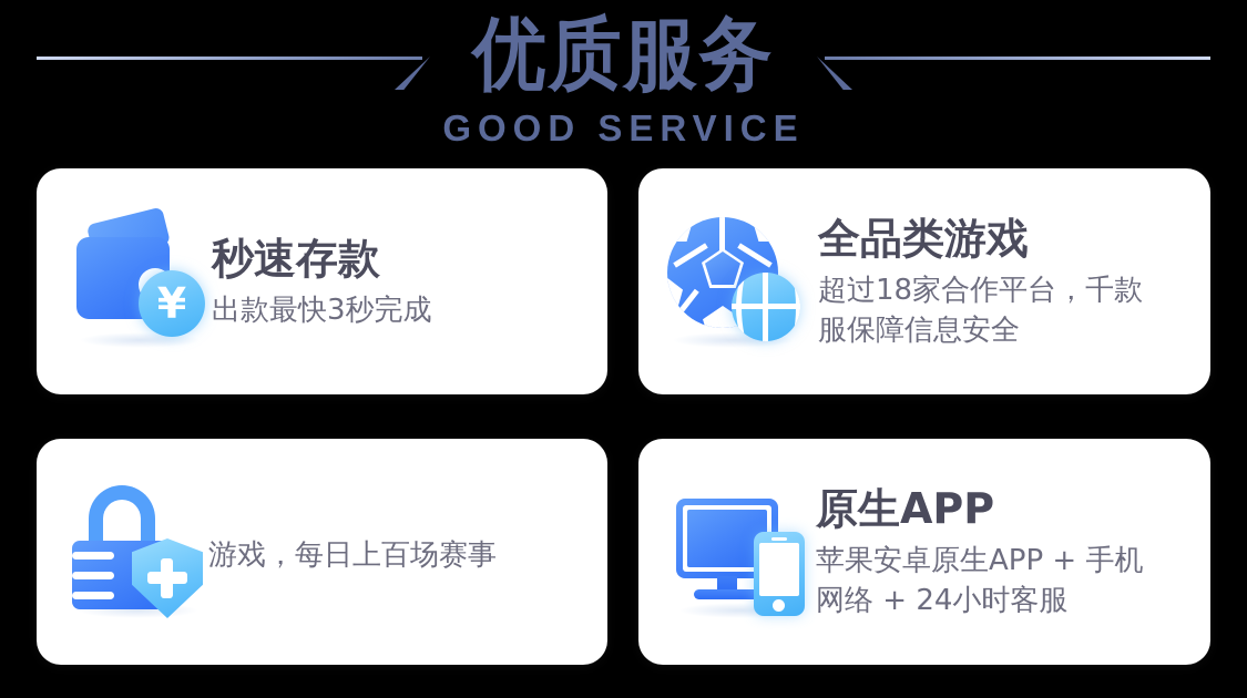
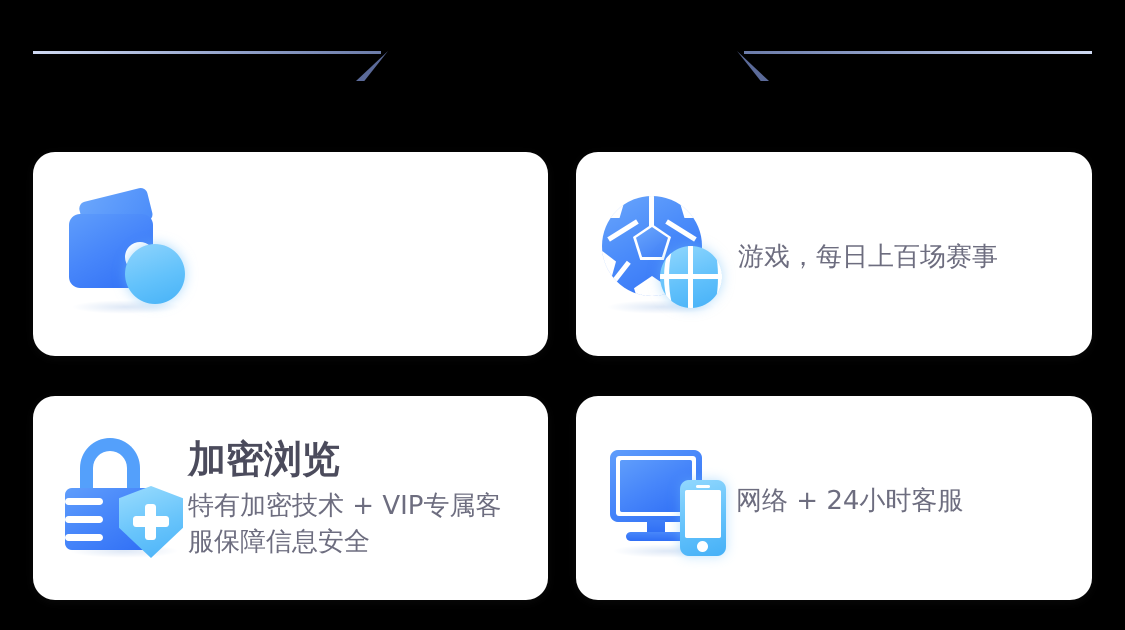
- 优质服务
- GOOD SERVICE
- ¥
- 秒速存款
- 出款最快3秒完成
- 全品类游戏
- 超过18家合作平台，千款
- 服保障信息安全
+ 游戏，每日上百场赛事
+ 加密浏览
+ 特有加密技术 + VIP专属客
- 游戏，每日上百场赛事
+ 服保障信息安全
- 原生APP
- 苹果安卓原生APP + 手机
  网络 + 24小时客服
